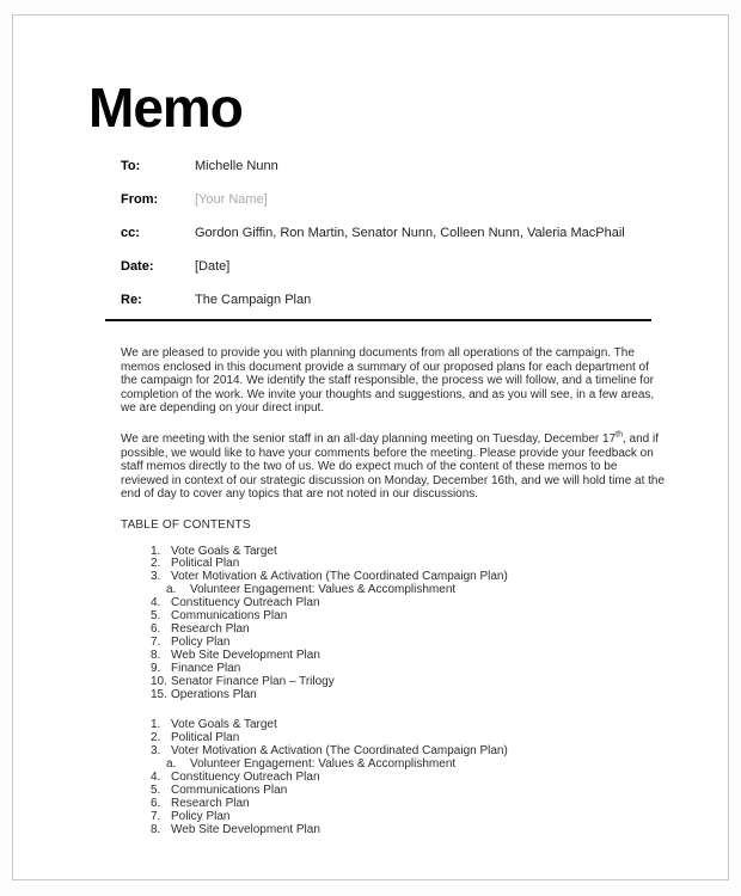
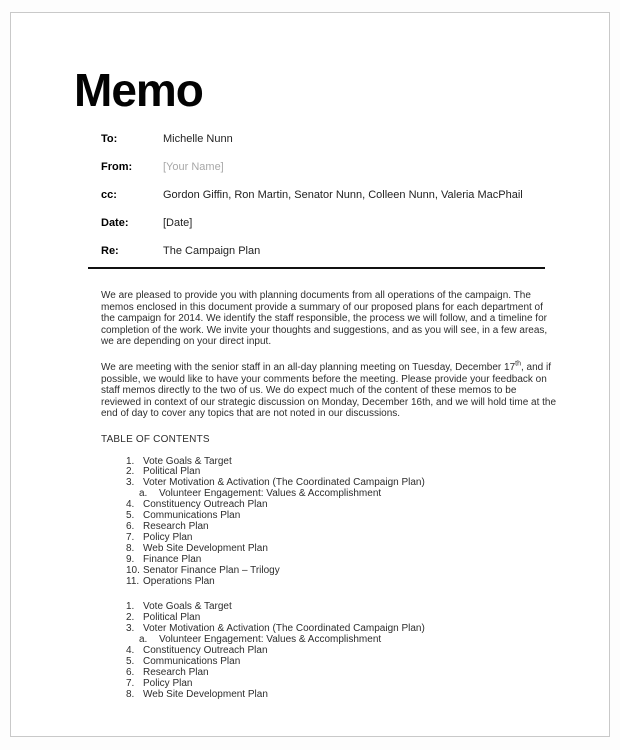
  Memo
  To:
  Michelle Nunn
  From:
  [Your Name]
  cc:
  Gordon Giffin, Ron Martin, Senator Nunn, Colleen Nunn, Valeria MacPhail
  Date:
  [Date]
  Re:
  The Campaign Plan
  We are pleased to provide you with planning documents from all operations of the campaign. The memos enclosed in this document provide a summary of our proposed plans for each department of the campaign for 2014. We identify the staff responsible, the process we will follow, and a timeline for completion of the work. We invite your thoughts and suggestions, and as you will see, in a few areas, we are depending on your direct input.
  We are meeting with the senior staff in an all-day planning meeting on Tuesday, December 17 , and if possible, we would like to have your comments before the meeting. Please provide your feedback on staff memos directly to the two of us. We do expect much of the content of these memos to be reviewed in context of our strategic discussion on Monday, December 16th, and we will hold time at the end of day to cover any topics that are not noted in our discussions.
  TABLE OF CONTENTS
  1.
  Vote Goals & Target
  2.
  Political Plan
  3.
  Voter Motivation & Activation (The Coordinated Campaign Plan)
  a.
  Volunteer Engagement: Values & Accomplishment
  4.
  Constituency Outreach Plan
  5.
  Communications Plan
  6.
  Research Plan
  7.
  Policy Plan
  8.
  Web Site Development Plan
  9.
  Finance Plan
  10.
  Senator Finance Plan – Trilogy
- 15.
+ 11.
  Operations Plan
  1.
  Vote Goals & Target
  2.
  Political Plan
  3.
  Voter Motivation & Activation (The Coordinated Campaign Plan)
  a.
  Volunteer Engagement: Values & Accomplishment
  4.
  Constituency Outreach Plan
  5.
  Communications Plan
  6.
  Research Plan
  7.
  Policy Plan
  8.
  Web Site Development Plan
